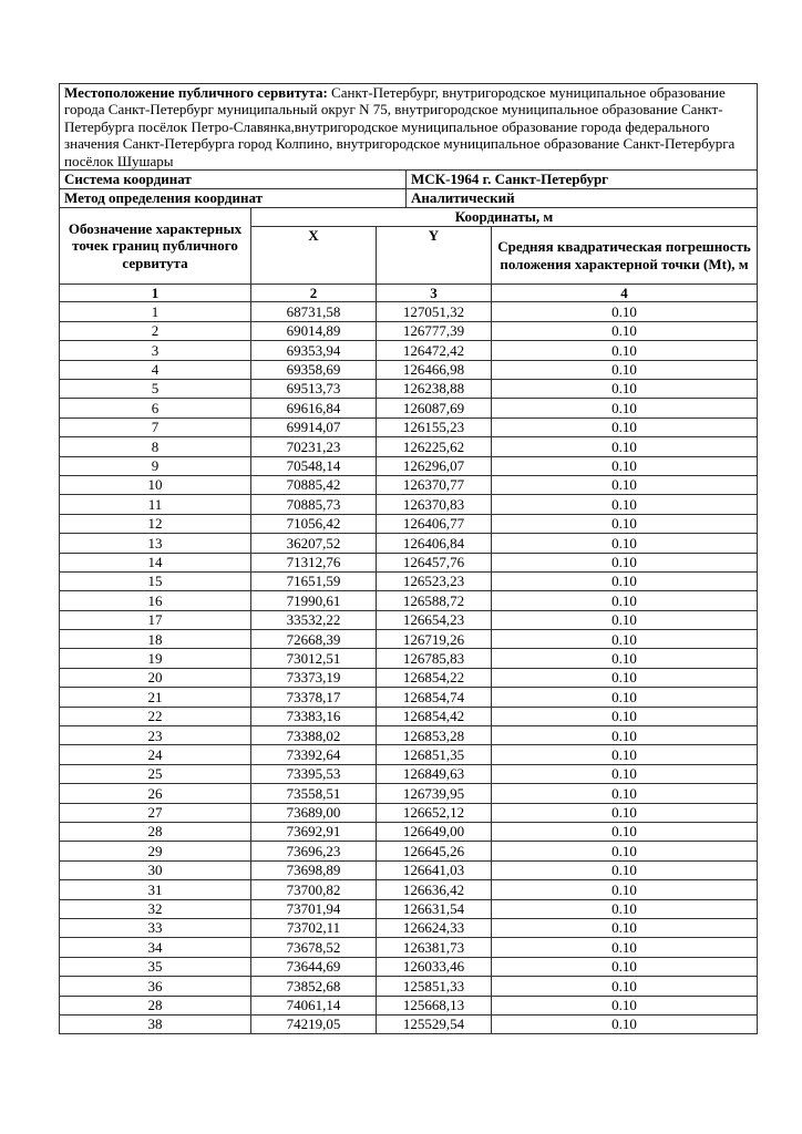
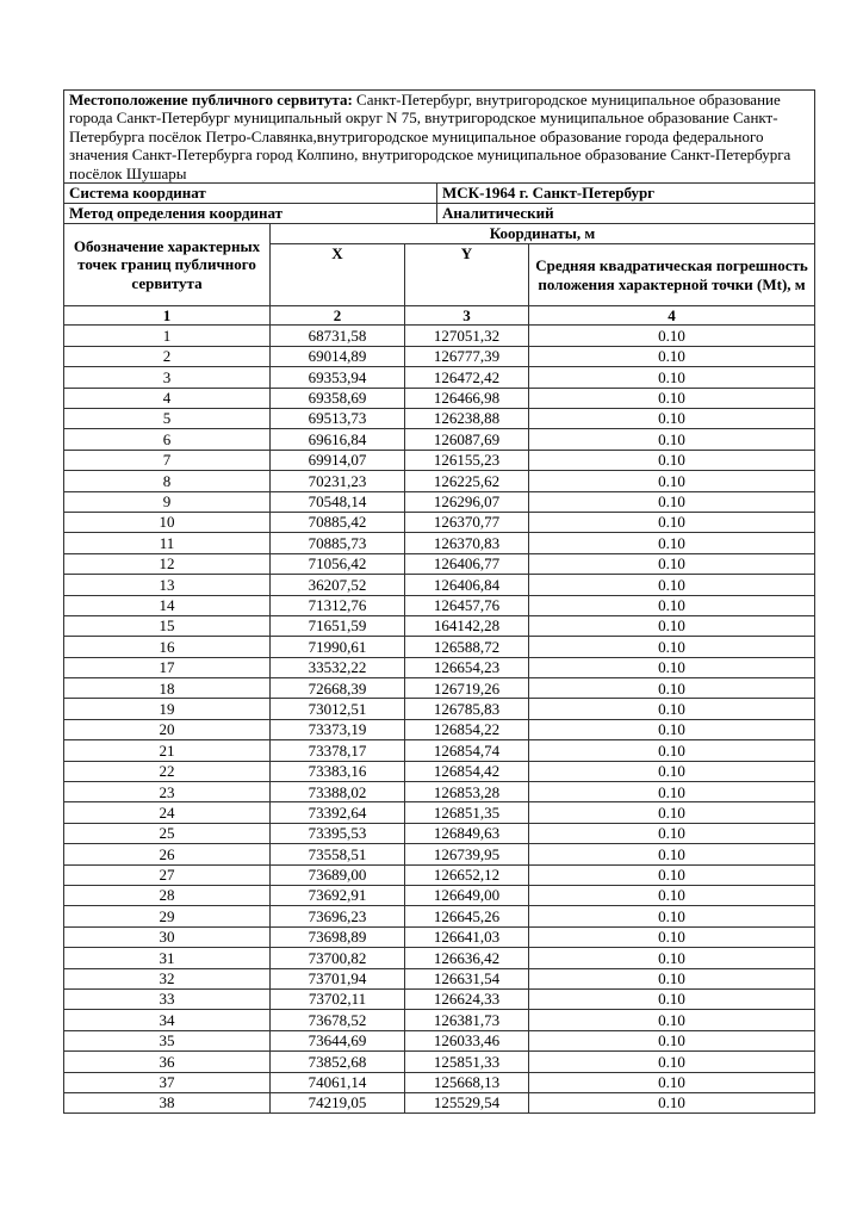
  Местоположение публичного сервитута: Санкт-Петербург, внутригородское муниципальное образование города Санкт-Петербург муниципальный округ N 75, внутригородское муниципальное образование Санкт-Петербурга посёлок Петро-Славянка,внутригородское муниципальное образование города федерального значения Санкт-Петербурга город Колпино, внутригородское муниципальное образование Санкт-Петербурга посёлок Шушары
  Система координат	МСК-1964 г. Санкт-Петербург
  Метод определения координат	Аналитический
  Обозначение характерных точек границ публичного сервитута	Координаты, м
  X	Y	Средняя квадратическая погрешность положения характерной точки (Mt), м
  1	2	3	4
  1	68731,58	127051,32	0.10
  2	69014,89	126777,39	0.10
  3	69353,94	126472,42	0.10
  4	69358,69	126466,98	0.10
  5	69513,73	126238,88	0.10
  6	69616,84	126087,69	0.10
  7	69914,07	126155,23	0.10
  8	70231,23	126225,62	0.10
  9	70548,14	126296,07	0.10
  10	70885,42	126370,77	0.10
  11	70885,73	126370,83	0.10
  12	71056,42	126406,77	0.10
  13	36207,52	126406,84	0.10
  14	71312,76	126457,76	0.10
- 15	71651,59	126523,23	0.10
+ 15	71651,59	164142,28	0.10
  16	71990,61	126588,72	0.10
  17	33532,22	126654,23	0.10
  18	72668,39	126719,26	0.10
  19	73012,51	126785,83	0.10
  20	73373,19	126854,22	0.10
  21	73378,17	126854,74	0.10
  22	73383,16	126854,42	0.10
  23	73388,02	126853,28	0.10
  24	73392,64	126851,35	0.10
  25	73395,53	126849,63	0.10
  26	73558,51	126739,95	0.10
  27	73689,00	126652,12	0.10
  28	73692,91	126649,00	0.10
  29	73696,23	126645,26	0.10
  30	73698,89	126641,03	0.10
  31	73700,82	126636,42	0.10
  32	73701,94	126631,54	0.10
  33	73702,11	126624,33	0.10
  34	73678,52	126381,73	0.10
  35	73644,69	126033,46	0.10
  36	73852,68	125851,33	0.10
- 28	74061,14	125668,13	0.10
+ 37	74061,14	125668,13	0.10
  38	74219,05	125529,54	0.10
